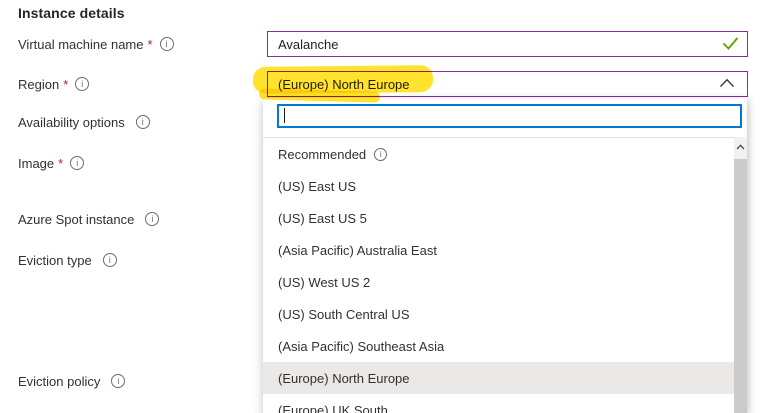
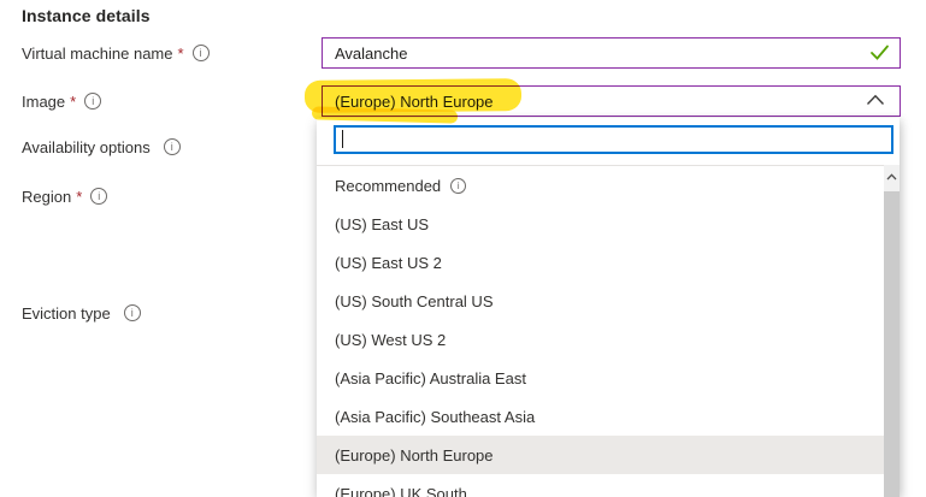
  Instance details
  Virtual machine name
  *
- Region
+ Image
  *
  Availability options
- Image
+ Region
  *
- Azure Spot instance
  Eviction type
- Eviction policy
  Avalanche
  (Europe) North Europe
  Recommended
  (US) East US
- (US) East US 5
+ (US) East US 2
- (Asia Pacific) Australia East
+ (US) South Central US
  (US) West US 2
- (US) South Central US
+ (Asia Pacific) Australia East
  (Asia Pacific) Southeast Asia
  (Europe) North Europe
  (Europe) UK South
